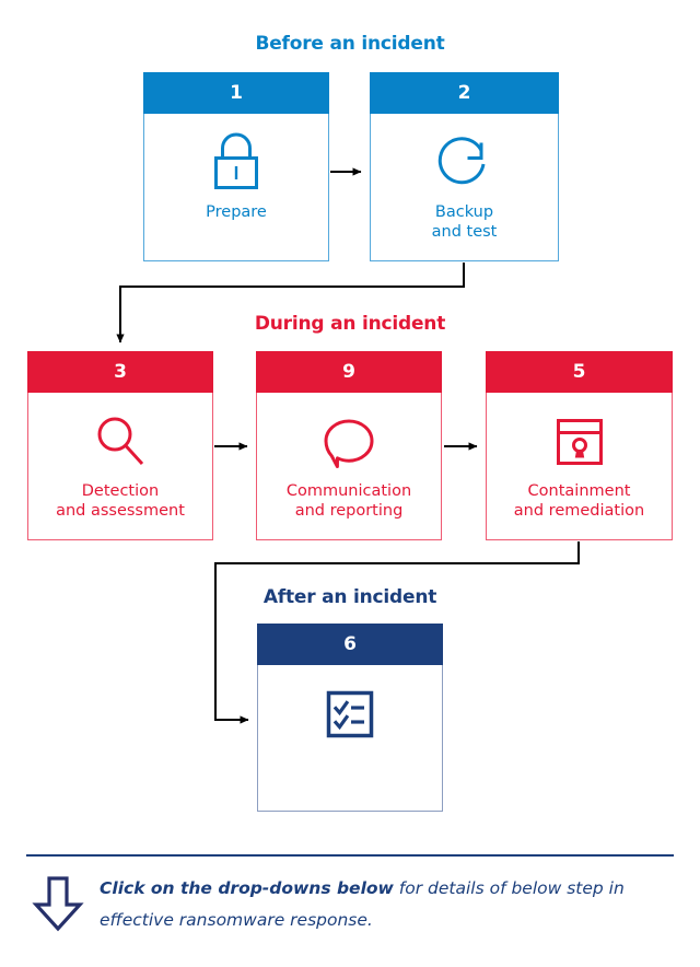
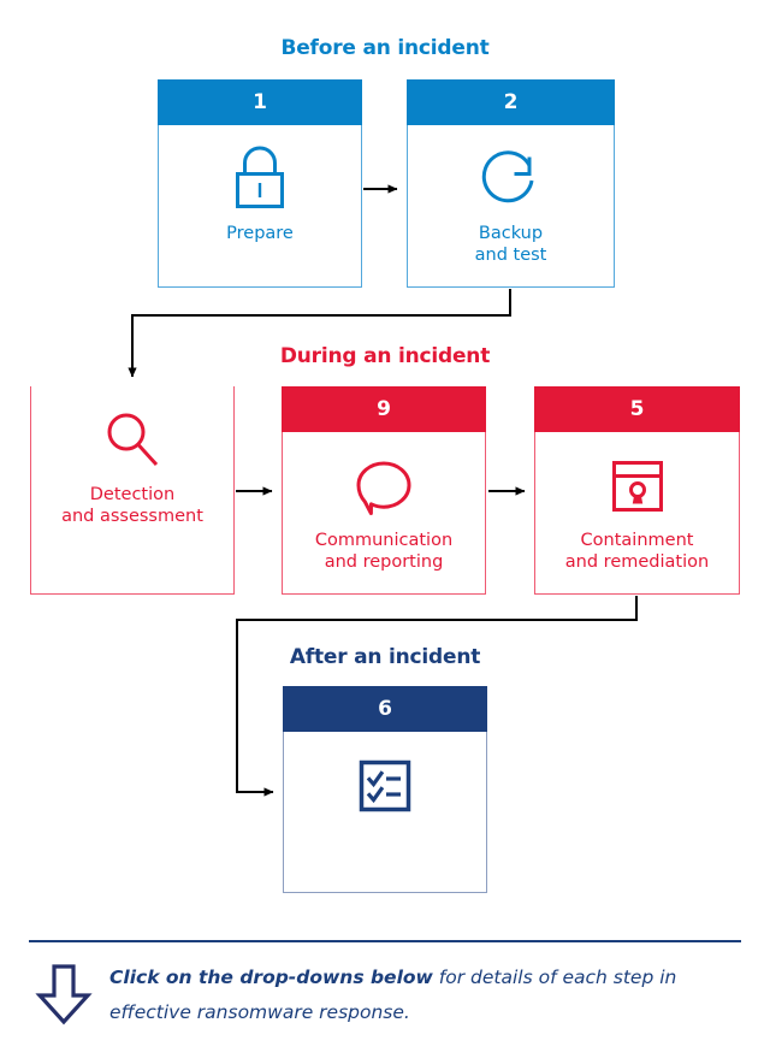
  Before an incident
  1
  Prepare
  2
  Backup
  and test
  During an incident
- 3
  Detection
  and assessment
  9
  Communication
  and reporting
  5
  Containment
  and remediation
  After an incident
  6
- Click on the drop-downs below for details of below step in effective ransomware response.
+ Click on the drop-downs below for details of each step in effective ransomware response.
